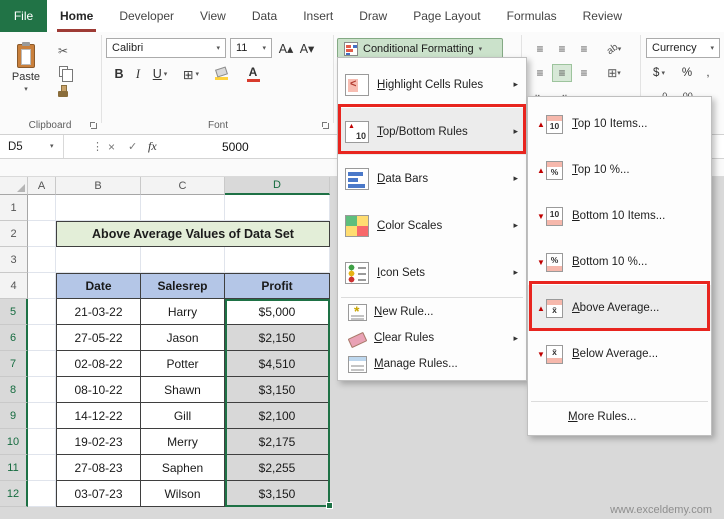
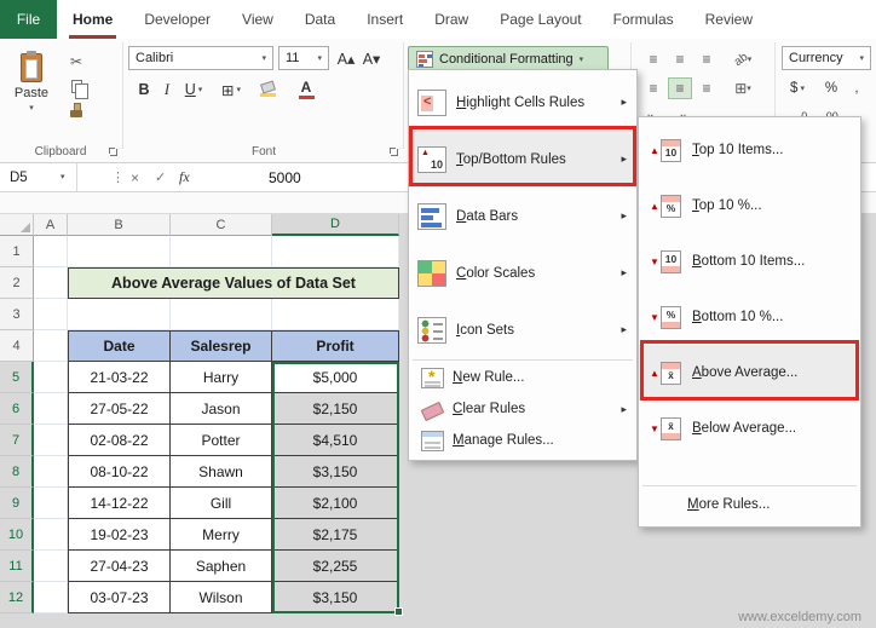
  File
  Home
  Developer
  View
  Data
  Insert
  Draw
  Page Layout
  Formulas
  Review
  Paste
  ✂
  Clipboard
  Calibri
  11
  A▴
  A▾
  B
  I
  U
  ⊞
  A
  Font
  Conditional Formatting
  ≡
  ≡
  ≡
  ≡
  ≡
  ≡
  ⊞
  Currency
  $
  %
  ,
  D5
  ⋮
  ×
  ✓
  fx
  5000
  A
  B
  C
  D
  1
  2
  3
  4
  5
  6
  7
  8
  9
  10
  11
  12
  Above Average Values of Data Set
  Date
  Salesrep
  Profit
  21-03-22
  Harry
  $5,000
  27-05-22
  Jason
  $2,150
  02-08-22
  Potter
  $4,510
  08-10-22
  Shawn
  $3,150
  14-12-22
  Gill
  $2,100
  19-02-23
  Merry
  $2,175
- 27-08-23
+ 27-04-23
  Saphen
  $2,255
  03-07-23
  Wilson
  $3,150
  www.exceldemy.com
  Highlight Cells Rules
  ▸
  Top/Bottom Rules
  ▸
  Data Bars
  ▸
  Color Scales
  ▸
  Icon Sets
  ▸
  New Rule...
  Clear Rules
  ▸
  Manage Rules...
  ▲
  10
  Top 10 Items...
  ▲
  %
  Top 10 %...
  ▼
  10
  Bottom 10 Items...
  ▼
  %
  Bottom 10 %...
  ▲
  x̄
  Above Average...
  ▼
  x̄
  Below Average...
  More Rules...
